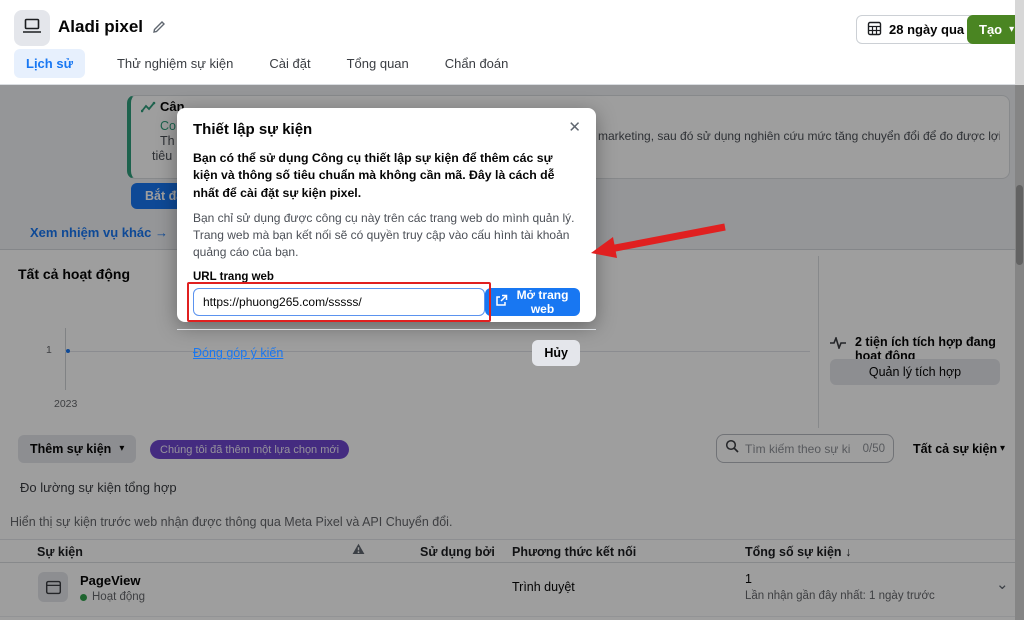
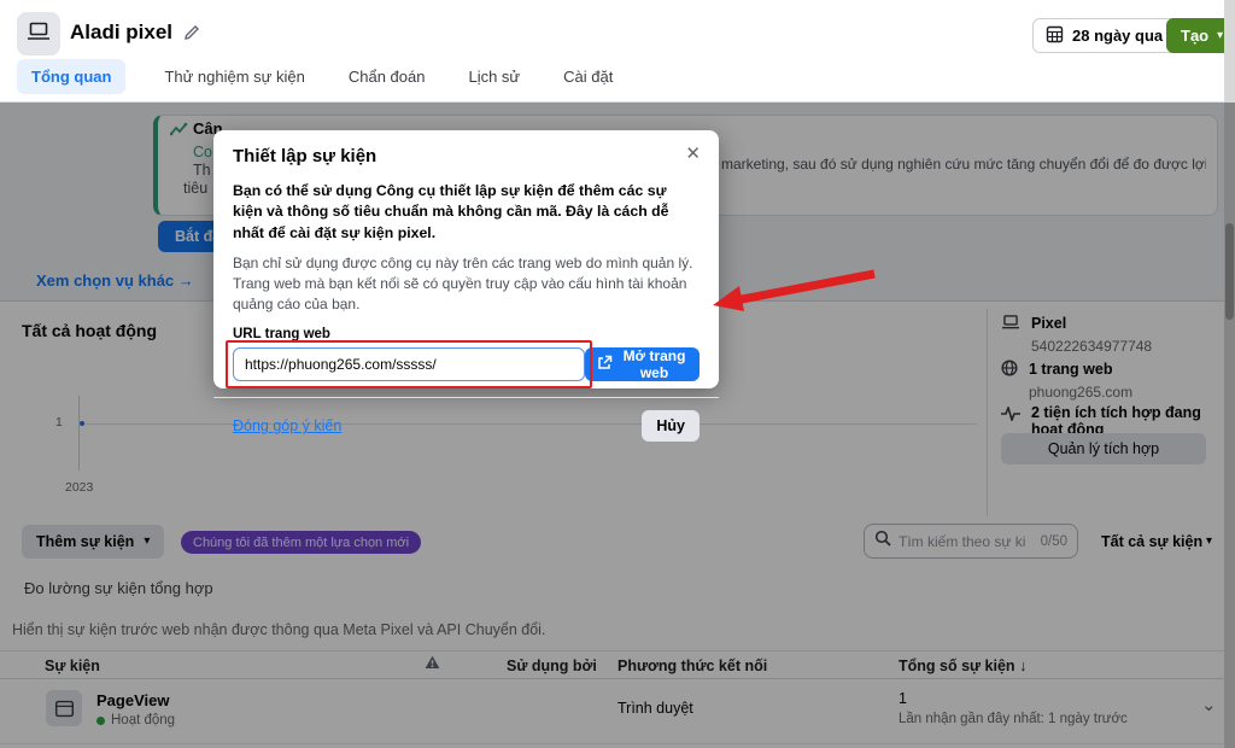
  Aladi pixel
  28 ngày qua
  Tạo
  ▾
- Lịch sử
+ Tổng quan
  Thử nghiệm sự kiện
- Cài đặt
+ Chẩn đoán
- Tổng quan
+ Lịch sử
- Chẩn đoán
+ Cài đặt
  Cân
  Co
  Th
  tiêu
  marketing, sau đó sử dụng nghiên cứu mức tăng chuyển đổi để đo được lợ
- Xem nhiệm vụ khác →
+ Xem chọn vụ khác →
  Tất cả hoạt động
  1
  2023
+ Pixel
+ 540222634977748
+ 1 trang web
+ phuong265.com
  2 tiện ích tích hợp đang hoạt động
  Quản lý tích hợp
  Thêm sự kiện
  ▾
  Chúng tôi đã thêm một lựa chọn mới
  Tìm kiếm theo sự ki
  0/50
  Tất cả sự kiện
  ▾
  Đo lường sự kiện tổng hợp
  Hiển thị sự kiện trước web nhận được thông qua Meta Pixel và API Chuyển đổi.
  Sự kiện
  Sử dụng bởi
  Phương thức kết nối
  Tổng số sự kiện ↓
  PageView
  Hoạt động
  Trình duyệt
  1
  Lần nhận gần đây nhất: 1 ngày trước
  ⌄
  Thiết lập sự kiện
  ✕
  Bạn có thể sử dụng Công cụ thiết lập sự kiện để thêm các sự kiện và thông số tiêu chuẩn mà không cần mã. Đây là cách dễ nhất để cài đặt sự kiện pixel.
  Bạn chỉ sử dụng được công cụ này trên các trang web do mình quản lý. Trang web mà bạn kết nối sẽ có quyền truy cập vào cấu hình tài khoản quảng cáo của bạn.
  URL trang web
  https://phuong265.com/sssss/
  Mở trang web
  Đóng góp ý kiến
  Hủy
